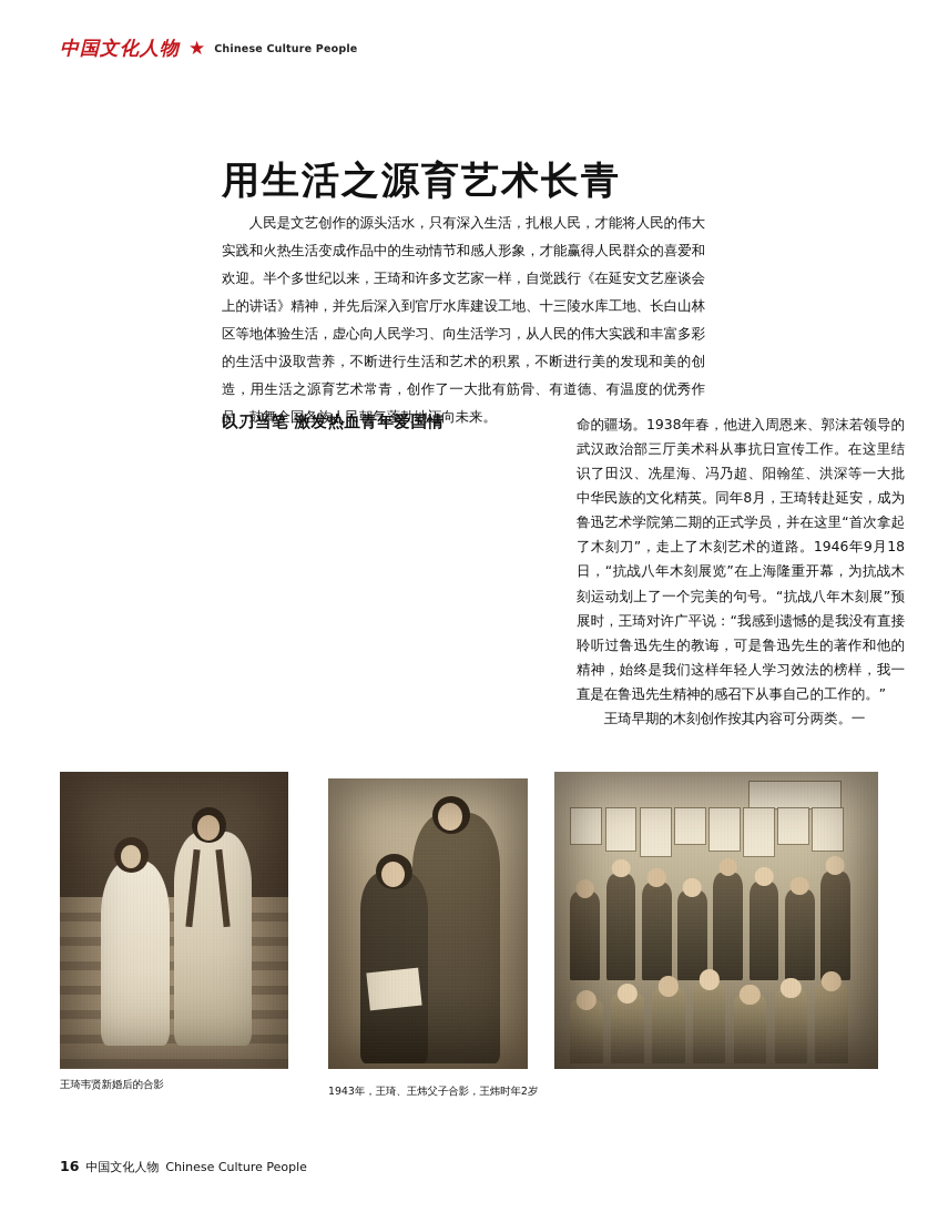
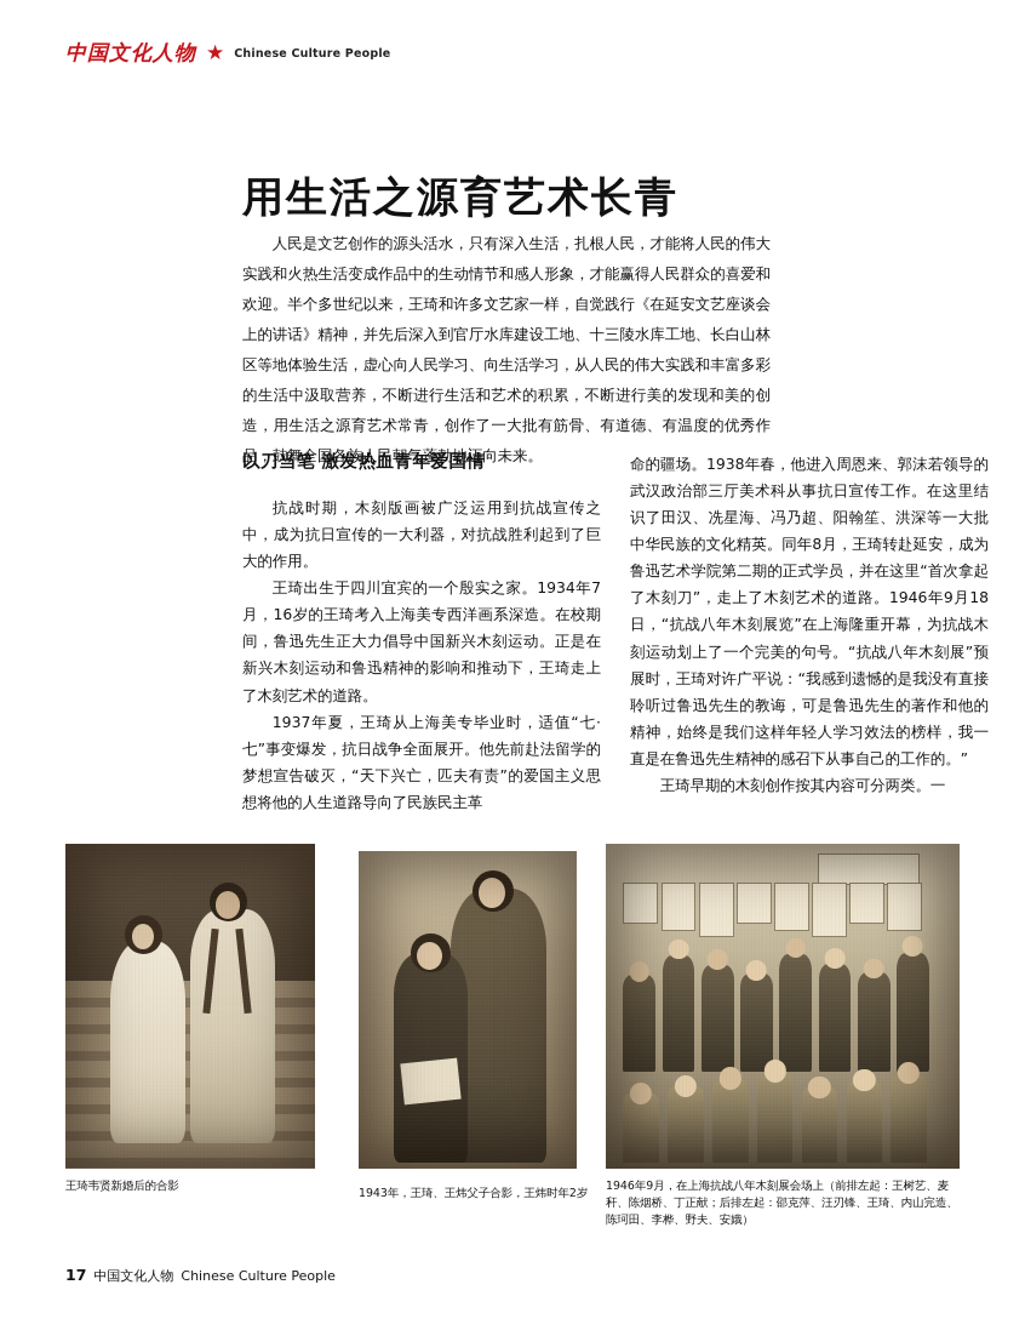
  中国文化人物
  ★
  Chinese Culture People
  用生活之源育艺术长青
  人民是文艺创作的源头活水，只有深入生活，扎根人民，才能将人民的伟大实践和火热生活变成作品中的生动情节和感人形象，才能赢得人民群众的喜爱和欢迎。半个多世纪以来，王琦和许多文艺家一样，自觉践行《在延安文艺座谈会上的讲话》精神，并先后深入到官厅水库建设工地、十三陵水库工地、长白山林区等地体验生活，虚心向人民学习、向生活学习，从人民的伟大实践和丰富多彩的生活中汲取营养，不断进行生活和艺术的积累，不断进行美的发现和美的创造，用生活之源育艺术常青，创作了一大批有筋骨、有道德、有温度的优秀作品，鼓舞全国各族人民朝气蓬勃地迈向未来。
  以刀当笔 激发热血青年爱国情
+ 抗战时期，木刻版画被广泛运用到抗战宣传之中，成为抗日宣传的一大利器，对抗战胜利起到了巨大的作用。
+ 王琦出生于四川宜宾的一个殷实之家。1934年7月，16岁的王琦考入上海美专西洋画系深造。在校期间，鲁迅先生正大力倡导中国新兴木刻运动。正是在新兴木刻运动和鲁迅精神的影响和推动下，王琦走上了木刻艺术的道路。
+ 1937年夏，王琦从上海美专毕业时，适值“七·七”事变爆发，抗日战争全面展开。他先前赴法留学的梦想宣告破灭，“天下兴亡，匹夫有责”的爱国主义思想将他的人生道路导向了民族民主革
  命的疆场。1938年春，他进入周恩来、郭沫若领导的武汉政治部三厅美术科从事抗日宣传工作。在这里结识了田汉、冼星海、冯乃超、阳翰笙、洪深等一大批中华民族的文化精英。同年8月，王琦转赴延安，成为鲁迅艺术学院第二期的正式学员，并在这里“首次拿起了木刻刀”，走上了木刻艺术的道路。1946年9月18日，“抗战八年木刻展览”在上海隆重开幕，为抗战木刻运动划上了一个完美的句号。“抗战八年木刻展”预展时，王琦对许广平说：“我感到遗憾的是我没有直接聆听过鲁迅先生的教诲，可是鲁迅先生的著作和他的精神，始终是我们这样年轻人学习效法的榜样，我一直是在鲁迅先生精神的感召下从事自己的工作的。”
  王琦早期的木刻创作按其内容可分两类。一
  王琦韦贤新婚后的合影
  1943年，王琦、王炜父子合影，王炜时年2岁
+ 1946年9月，在上海抗战八年木刻展会场上（前排左起：王树艺、麦秆、陈烟桥、丁正献；后排左起：邵克萍、汪刃锋、王琦、内山完造、陈珂田、李桦、野夫、安娥）
- 16
+ 17
  中国文化人物
  Chinese Culture People
